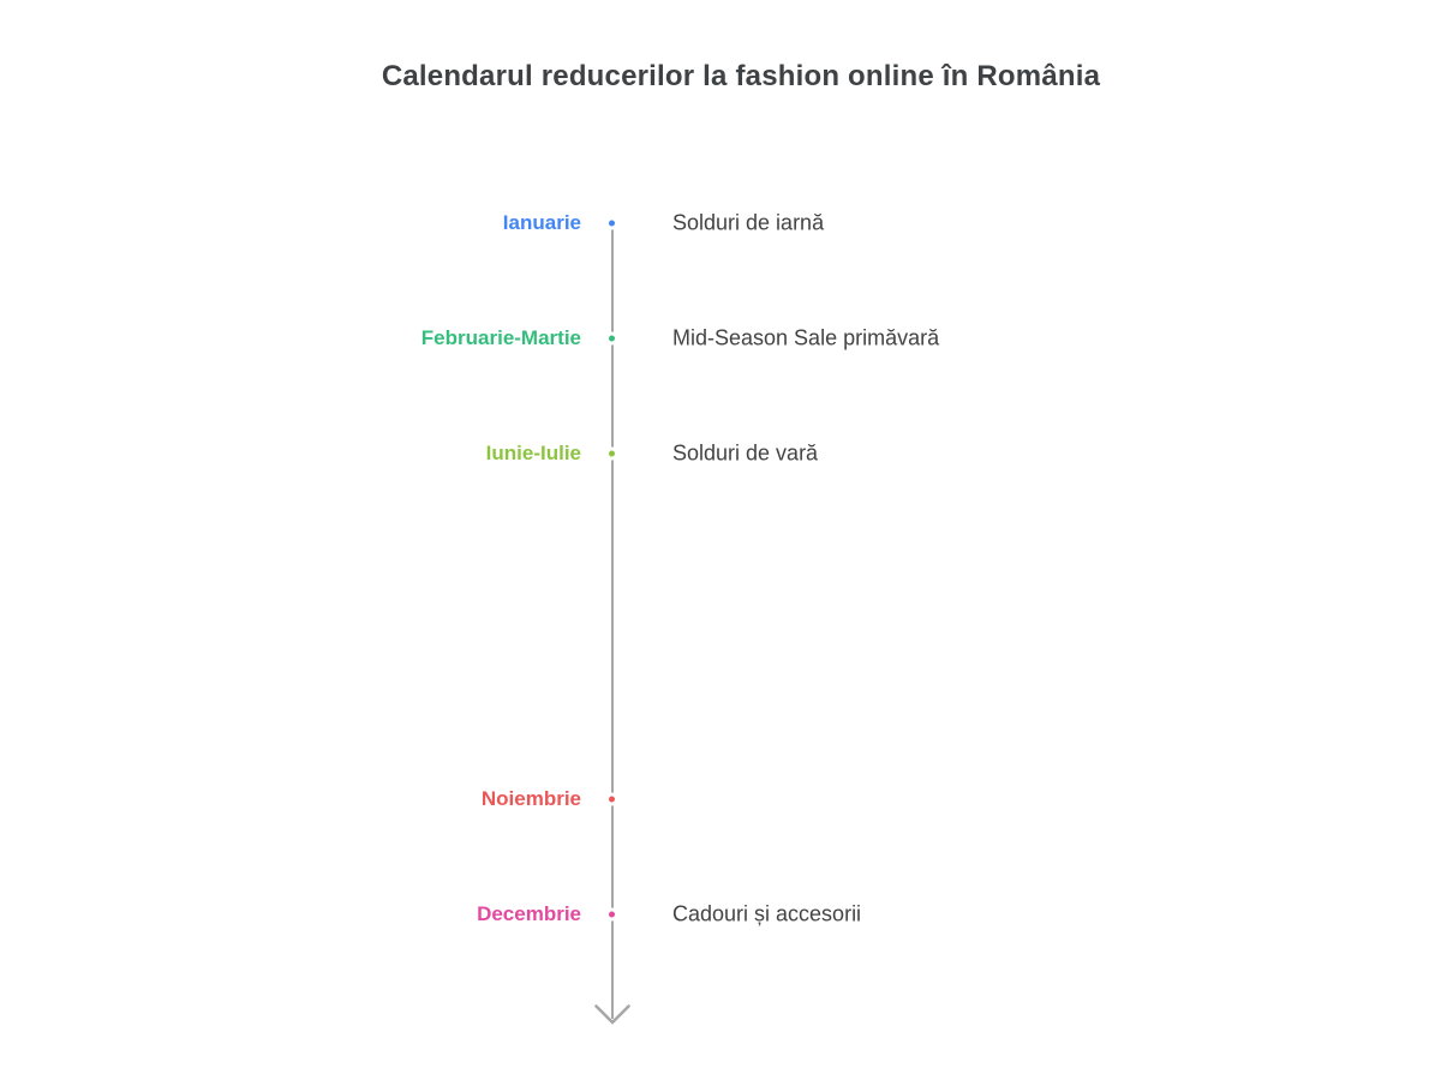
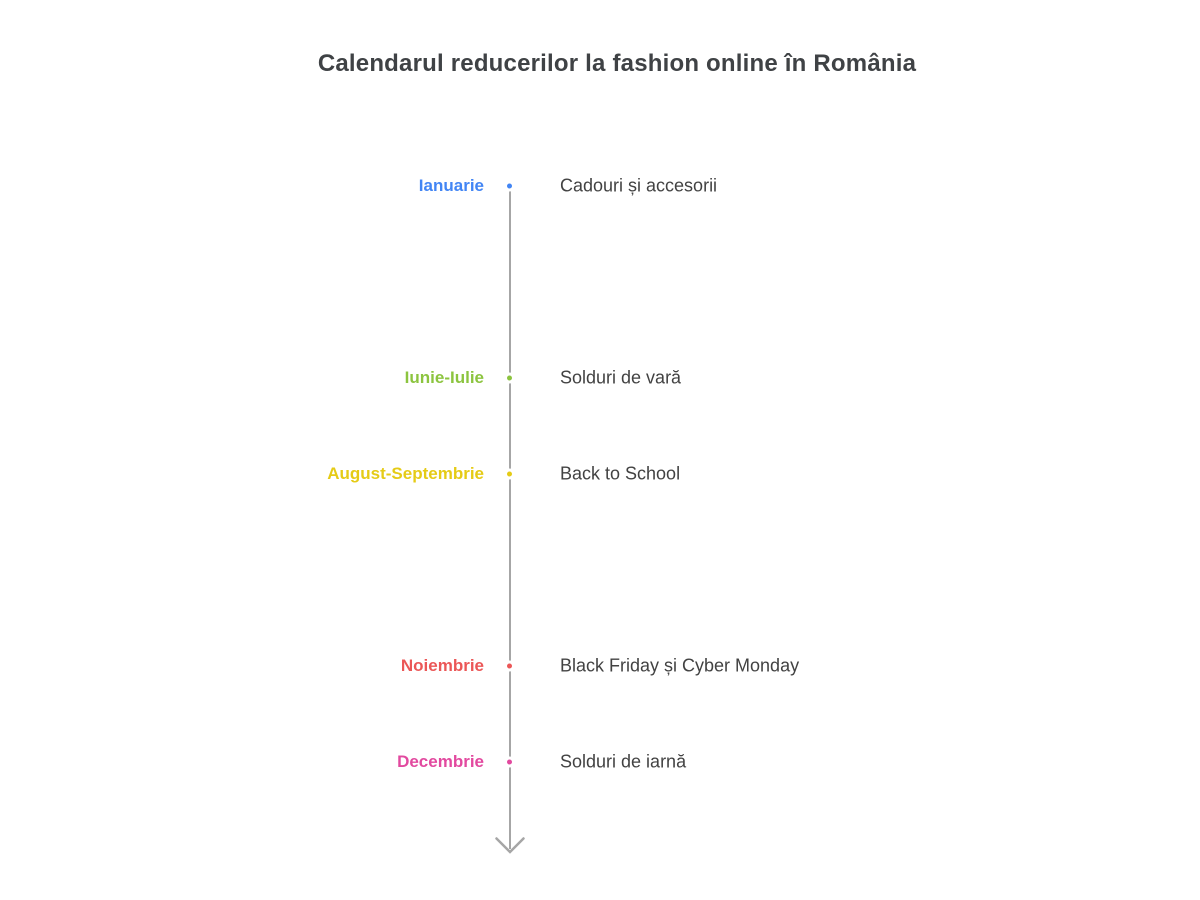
  Calendarul reducerilor la fashion online în România
  Ianuarie
- Solduri de iarnă
+ Cadouri și accesorii
- Februarie-Martie
- Mid-Season Sale primăvară
  Iunie-Iulie
  Solduri de vară
+ August-Septembrie
+ Back to School
  Noiembrie
+ Black Friday și Cyber Monday
  Decembrie
- Cadouri și accesorii
+ Solduri de iarnă
